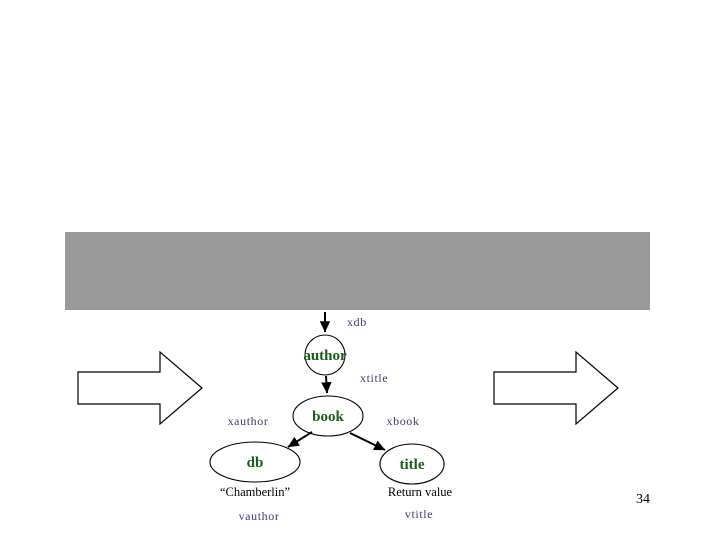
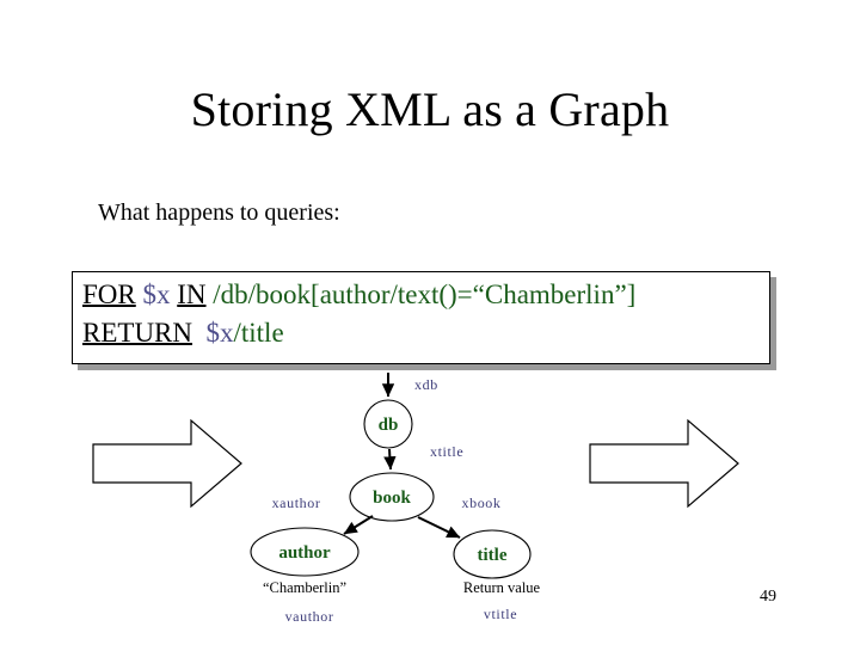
+ Storing XML as a Graph
+ What happens to queries:
+ FOR $x IN /db/book[author/text()=“Chamberlin”]
+ RETURN $x/title
  xdb
- author
+ db
  xtitle
  book
  xauthor
  xbook
- db
+ author
  title
  “Chamberlin”
  vauthor
  Return value
  vtitle
- 34
+ 49
